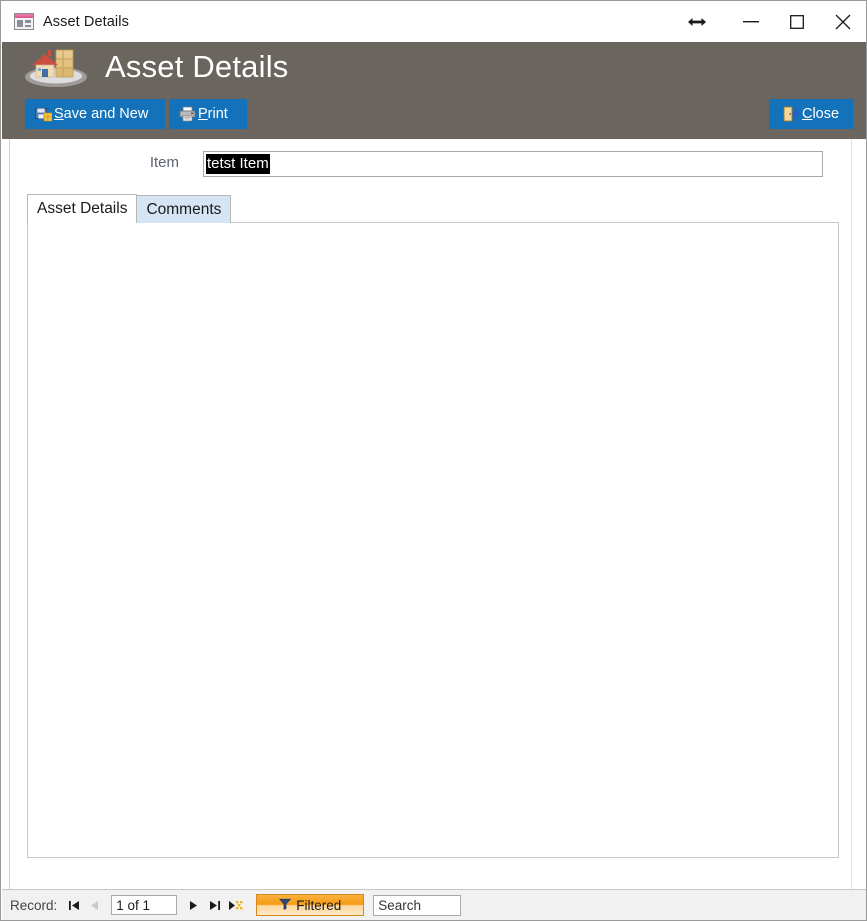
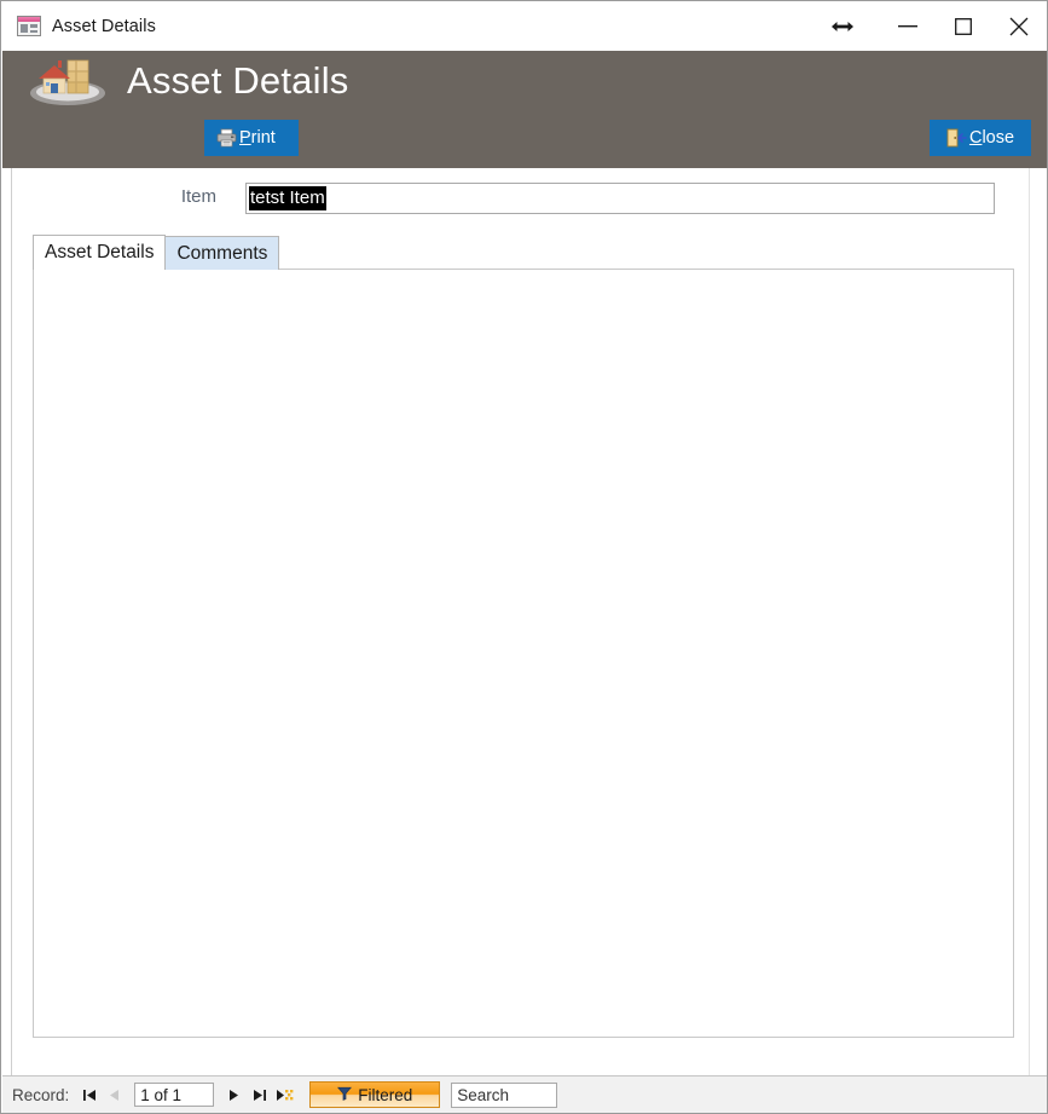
  Asset Details
  Asset Details
- Save and New
  Print
  Close
  Item
  tetst Item
  Asset Details
  Comments
  Record:
  1 of 1
  Filtered
  Search
